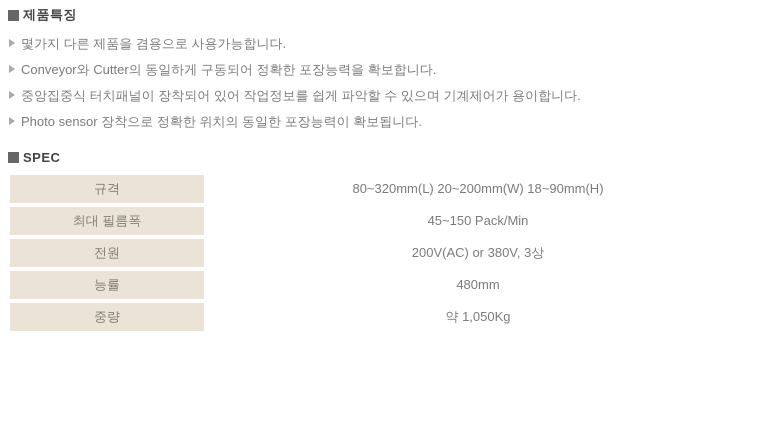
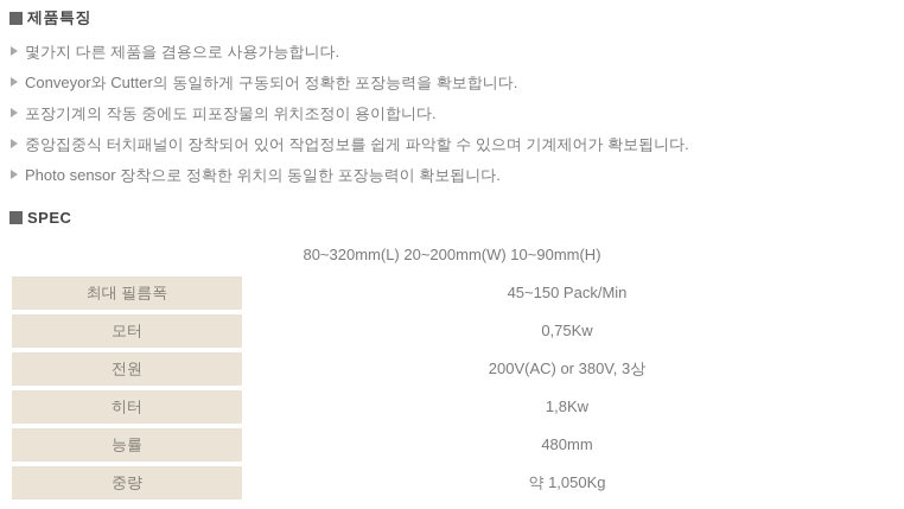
  제품특징
  몇가지 다른 제품을 겸용으로 사용가능합니다.
  Conveyor와 Cutter의 동일하게 구동되어 정확한 포장능력을 확보합니다.
+ 포장기계의 작동 중에도 피포장물의 위치조정이 용이합니다.
- 중앙집중식 터치패널이 장착되어 있어 작업정보를 쉽게 파악할 수 있으며 기계제어가 용이합니다.
+ 중앙집중식 터치패널이 장착되어 있어 작업정보를 쉽게 파악할 수 있으며 기계제어가 확보됩니다.
  Photo sensor 장착으로 정확한 위치의 동일한 포장능력이 확보됩니다.
  SPEC
- 규격
- 80~320mm(L) 20~200mm(W) 18~90mm(H)
+ 80~320mm(L) 20~200mm(W) 10~90mm(H)
  최대 필름폭
  45~150 Pack/Min
+ 모터
+ 0,75Kw
  전원
  200V(AC) or 380V, 3상
+ 히터
+ 1,8Kw
  능률
  480mm
  중량
  약 1,050Kg
